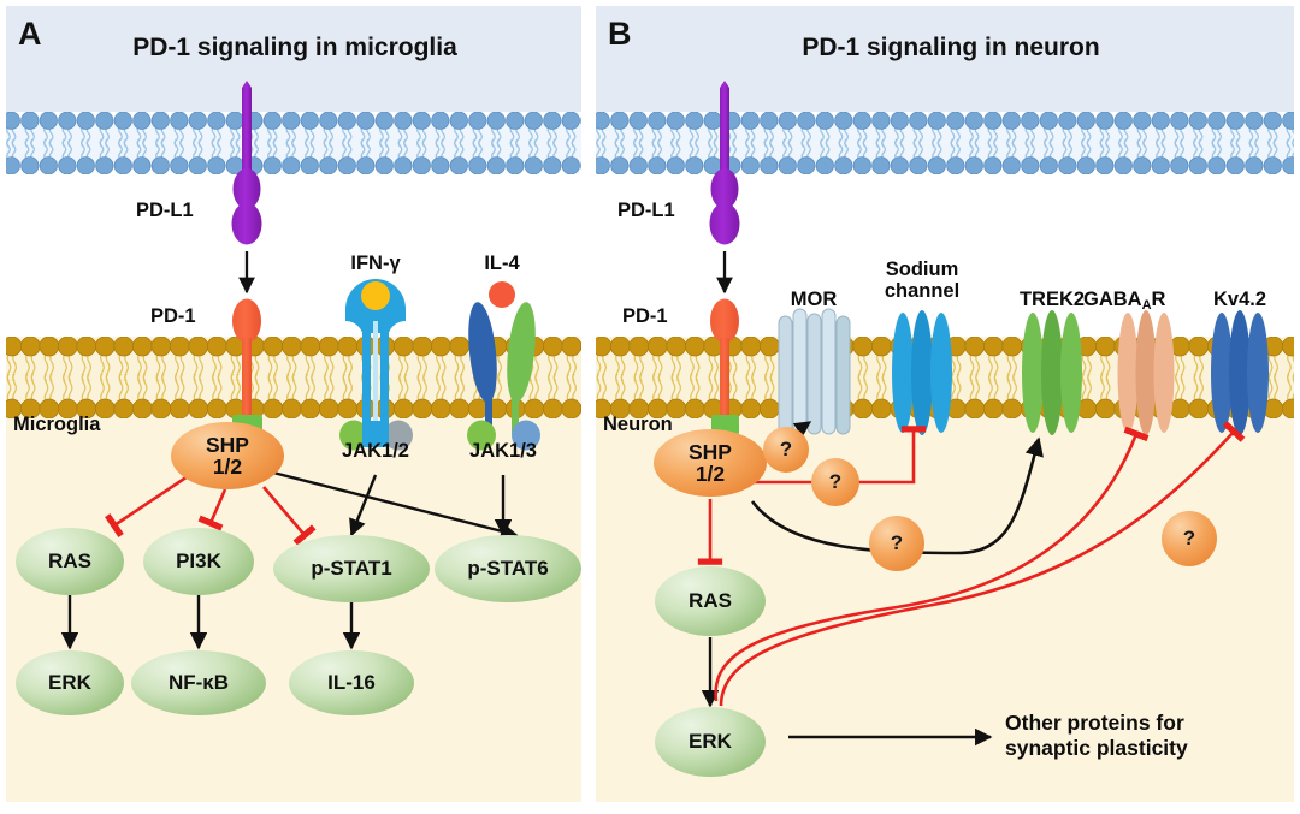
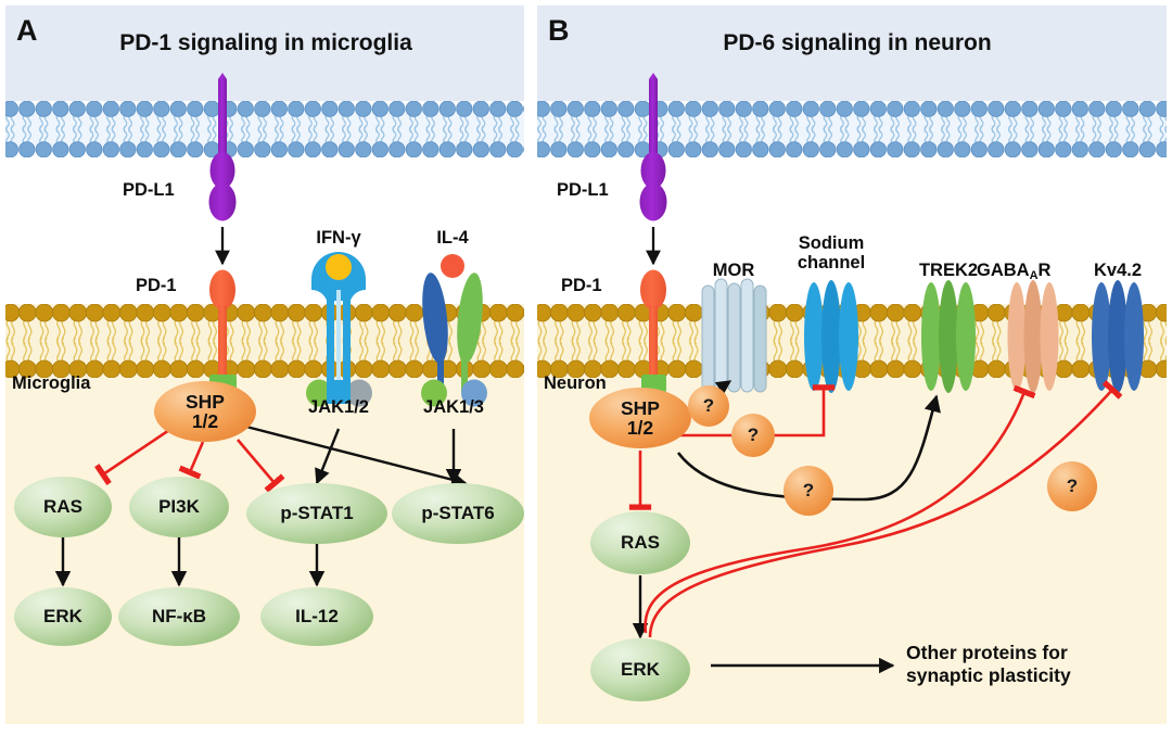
  A
  PD-1 signaling in microglia
  PD-L1
  PD-1
  Microglia
  IFN-γ
  IL-4
  JAK1/2
  JAK1/3
  SHP
  1/2
  RAS
  PI3K
  p-STAT1
  p-STAT6
  ERK
  NF-κB
- IL-16
+ IL-12
  B
- PD-1 signaling in neuron
+ PD-6 signaling in neuron
  PD-L1
  PD-1
  Neuron
  MOR
  Sodium channel
  TREK2
  GABAAR
  Kv4.2
  SHP
  1/2
  ?
  ?
  ?
  ?
  RAS
  ERK
  Other proteins for
  synaptic plasticity
